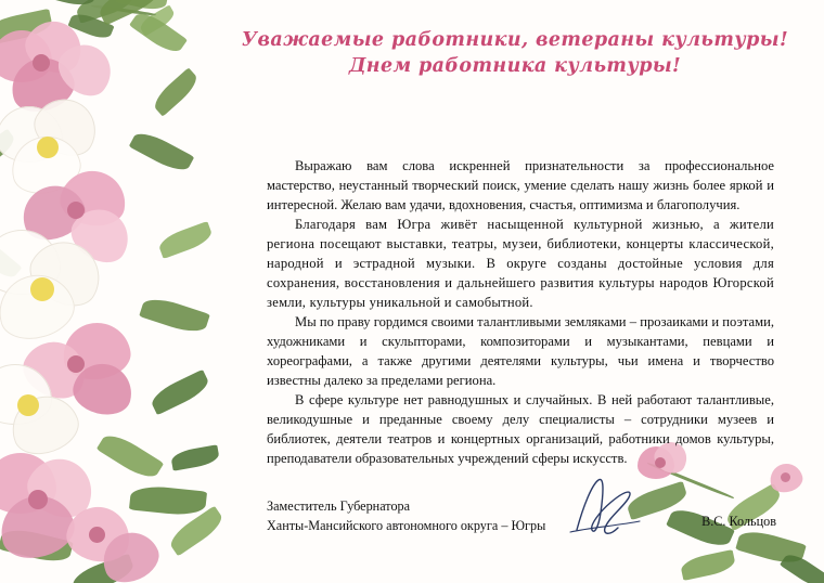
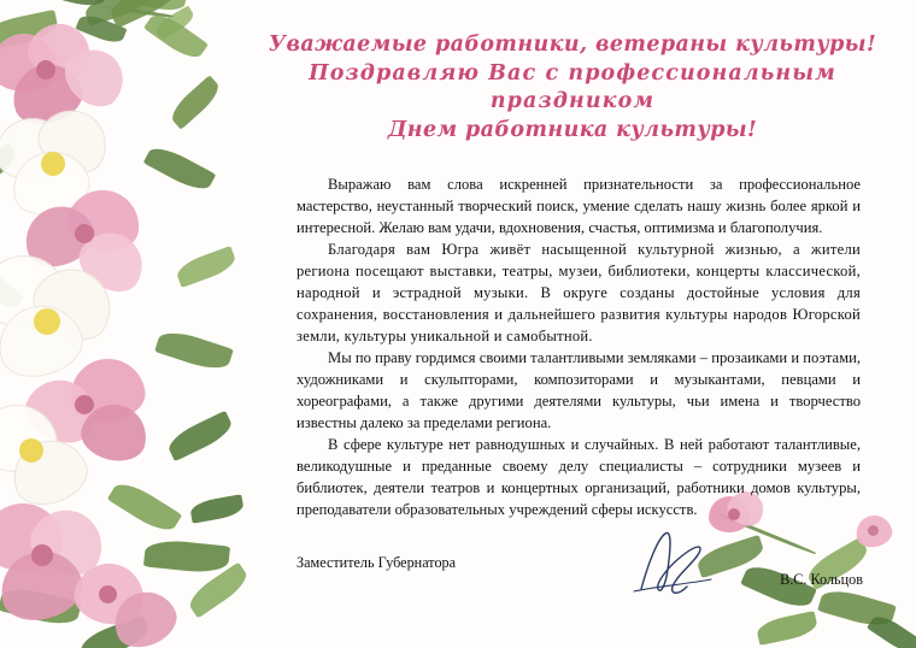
  Уважаемые работники, ветераны культуры!
+ Поздравляю Вас с профессиональным праздником
  Днем работника культуры!
  Выражаю вам слова искренней признательности за профессиональное мастерство, неустанный творческий поиск, умение сделать нашу жизнь более яркой и интересной. Желаю вам удачи, вдохновения, счастья, оптимизма и благополучия.
  Благодаря вам Югра живёт насыщенной культурной жизнью, а жители региона посещают выставки, театры, музеи, библиотеки, концерты классической, народной и эстрадной музыки. В округе созданы достойные условия для сохранения, восстановления и дальнейшего развития культуры народов Югорской земли, культуры уникальной и самобытной.
  Мы по праву гордимся своими талантливыми земляками – прозаиками и поэтами, художниками и скульпторами, композиторами и музыкантами, певцами и хореографами, а также другими деятелями культуры, чьи имена и творчество известны далеко за пределами региона.
  В сфере культуре нет равнодушных и случайных. В ней работают талантливые, великодушные и преданные своему делу специалисты – сотрудники музеев и библиотек, деятели театров и концертных организаций, работники домов культуры, преподаватели образовательных учреждений сферы искусств.
  Заместитель Губернатора
- Ханты-Мансийского автономного округа – Югры
  В.С. Кольцов
